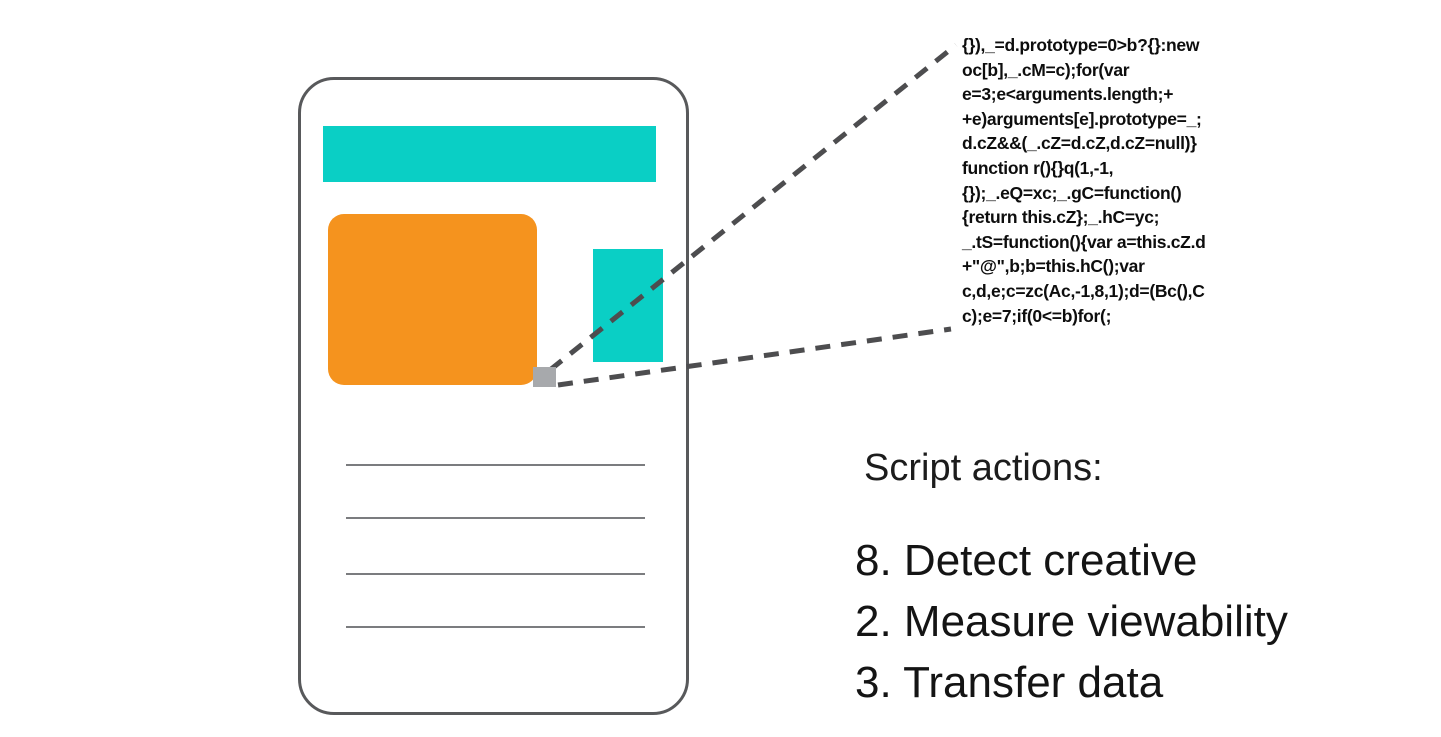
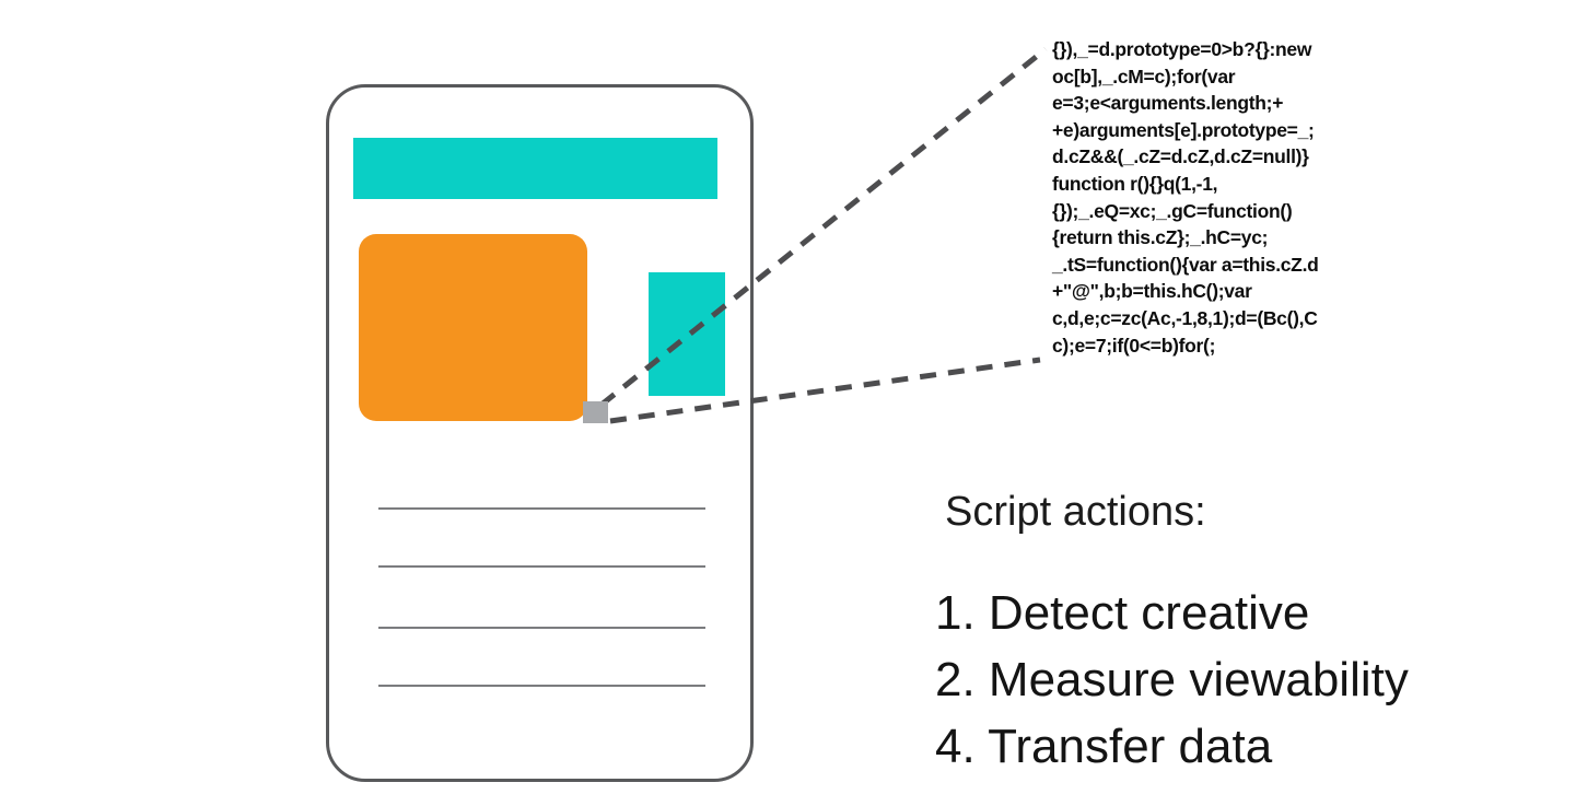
  {}),_=d.prototype=0>b?{}:new
  oc[b],_.cM=c);for(var
  e=3;e<arguments.length;+
  +e)arguments[e].prototype=_;
  d.cZ&&(_.cZ=d.cZ,d.cZ=null)}
  function r(){}q(1,-1,
  {});_.eQ=xc;_.gC=function()
  {return this.cZ};_.hC=yc;
  _.tS=function(){var a=this.cZ.d
  +"@",b;b=this.hC();var
  c,d,e;c=zc(Ac,-1,8,1);d=(Bc(),C
  c);e=7;if(0<=b)for(;
  Script actions:
- 8. Detect creative
+ 1. Detect creative
  2. Measure viewability
- 3. Transfer data
+ 4. Transfer data
